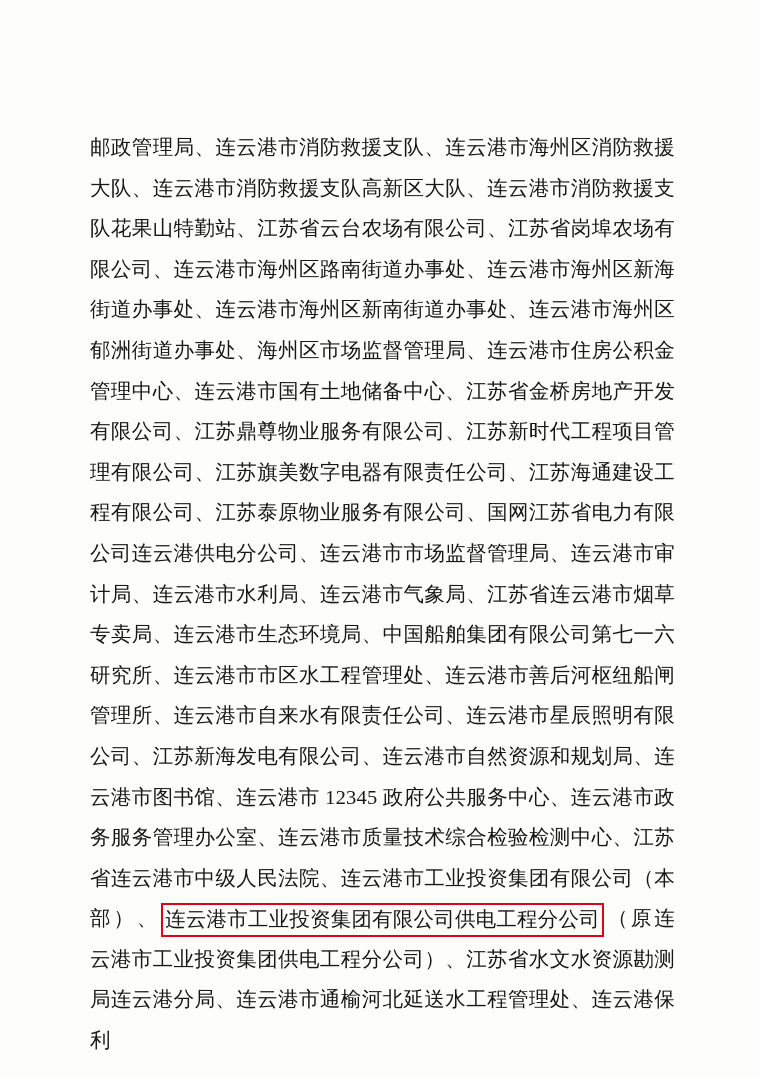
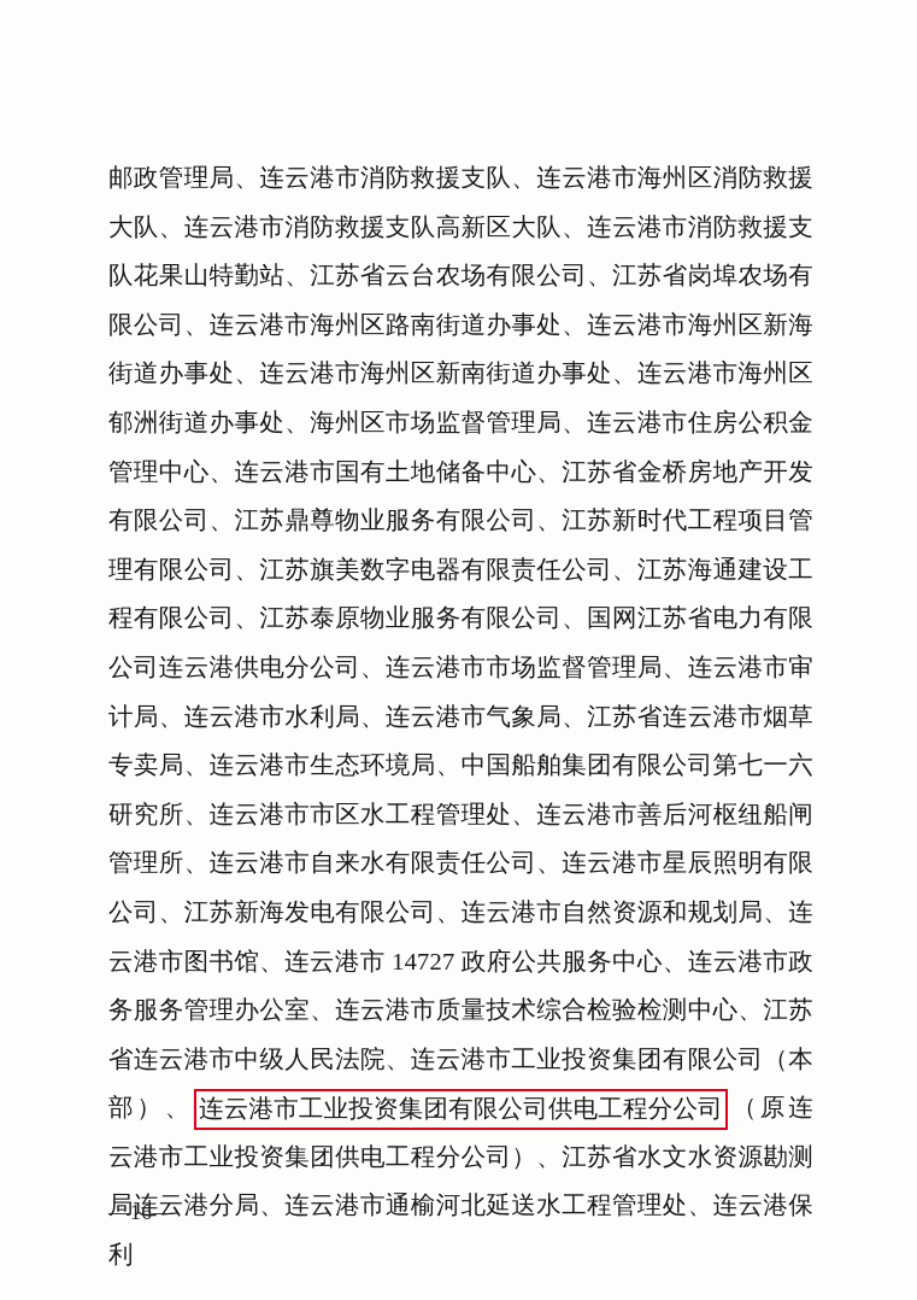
- 邮政管理局、连云港市消防救援支队、连云港市海州区消防救援大队、连云港市消防救援支队高新区大队、连云港市消防救援支队花果山特勤站、江苏省云台农场有限公司、江苏省岗埠农场有限公司、连云港市海州区路南街道办事处、连云港市海州区新海街道办事处、连云港市海州区新南街道办事处、连云港市海州区郁洲街道办事处、海州区市场监督管理局、连云港市住房公积金管理中心、连云港市国有土地储备中心、江苏省金桥房地产开发有限公司、江苏鼎尊物业服务有限公司、江苏新时代工程项目管理有限公司、江苏旗美数字电器有限责任公司、江苏海通建设工程有限公司、江苏泰原物业服务有限公司、国网江苏省电力有限公司连云港供电分公司、连云港市市场监督管理局、连云港市审计局、连云港市水利局、连云港市气象局、江苏省连云港市烟草专卖局、连云港市生态环境局、中国船舶集团有限公司第七一六研究所、连云港市市区水工程管理处、连云港市善后河枢纽船闸管理所、连云港市自来水有限责任公司、连云港市星辰照明有限公司、江苏新海发电有限公司、连云港市自然资源和规划局、连云港市图书馆、连云港市 12345 政府公共服务中心、连云港市政务服务管理办公室、连云港市质量技术综合检验检测中心、江苏省连云港市中级人民法院、连云港市工业投资集团有限公司（本部）、 连云港市工业投资集团有限公司供电工程分公司 （原连云港市工业投资集团供电工程分公司）、江苏省水文水资源勘测局连云港分局、连云港市通榆河北延送水工程管理处、连云港保利
+ 邮政管理局、连云港市消防救援支队、连云港市海州区消防救援大队、连云港市消防救援支队高新区大队、连云港市消防救援支队花果山特勤站、江苏省云台农场有限公司、江苏省岗埠农场有限公司、连云港市海州区路南街道办事处、连云港市海州区新海街道办事处、连云港市海州区新南街道办事处、连云港市海州区郁洲街道办事处、海州区市场监督管理局、连云港市住房公积金管理中心、连云港市国有土地储备中心、江苏省金桥房地产开发有限公司、江苏鼎尊物业服务有限公司、江苏新时代工程项目管理有限公司、江苏旗美数字电器有限责任公司、江苏海通建设工程有限公司、江苏泰原物业服务有限公司、国网江苏省电力有限公司连云港供电分公司、连云港市市场监督管理局、连云港市审计局、连云港市水利局、连云港市气象局、江苏省连云港市烟草专卖局、连云港市生态环境局、中国船舶集团有限公司第七一六研究所、连云港市市区水工程管理处、连云港市善后河枢纽船闸管理所、连云港市自来水有限责任公司、连云港市星辰照明有限公司、江苏新海发电有限公司、连云港市自然资源和规划局、连云港市图书馆、连云港市 14727 政府公共服务中心、连云港市政务服务管理办公室、连云港市质量技术综合检验检测中心、江苏省连云港市中级人民法院、连云港市工业投资集团有限公司（本部）、 连云港市工业投资集团有限公司供电工程分公司 （原连云港市工业投资集团供电工程分公司）、江苏省水文水资源勘测局连云港分局、连云港市通榆河北延送水工程管理处、连云港保利
+ —16—
